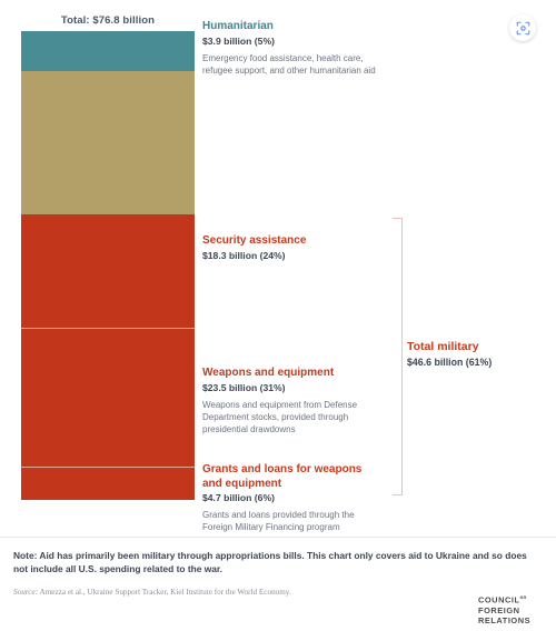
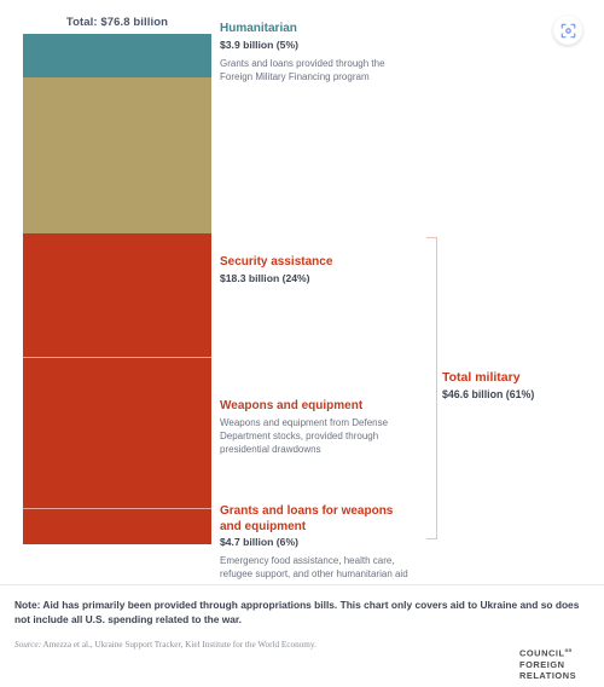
  Total: $76.8 billion
  Humanitarian
  $3.9 billion (5%)
- Emergency food assistance, health care, refugee support, and other humanitarian aid
+ Grants and loans provided through the Foreign Military Financing program
  Security assistance
  $18.3 billion (24%)
  Weapons and equipment
- $23.5 billion (31%)
  Weapons and equipment from Defense Department stocks, provided through presidential drawdowns
  Grants and loans for weapons and equipment
  $4.7 billion (6%)
- Grants and loans provided through the Foreign Military Financing program
+ Emergency food assistance, health care, refugee support, and other humanitarian aid
  Total military
  $46.6 billion (61%)
- Note: Aid has primarily been military through appropriations bills. This chart only covers aid to Ukraine and so does not include all U.S. spending related to the war.
+ Note: Aid has primarily been provided through appropriations bills. This chart only covers aid to Ukraine and so does not include all U.S. spending related to the war.
  Source: Amezza et al., Ukraine Support Tracker, Kiel Institute for the World Economy.
  COUNCIL
  FOREIGN
  RELATIONS
